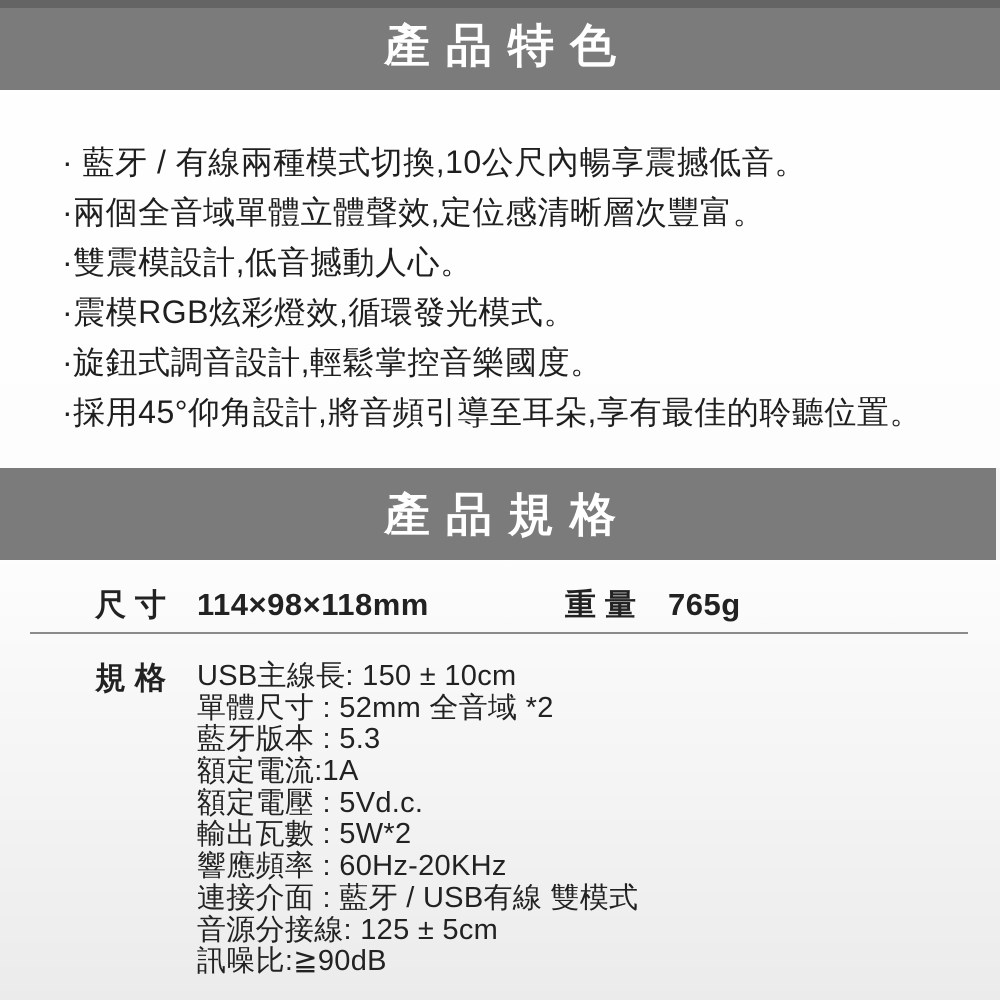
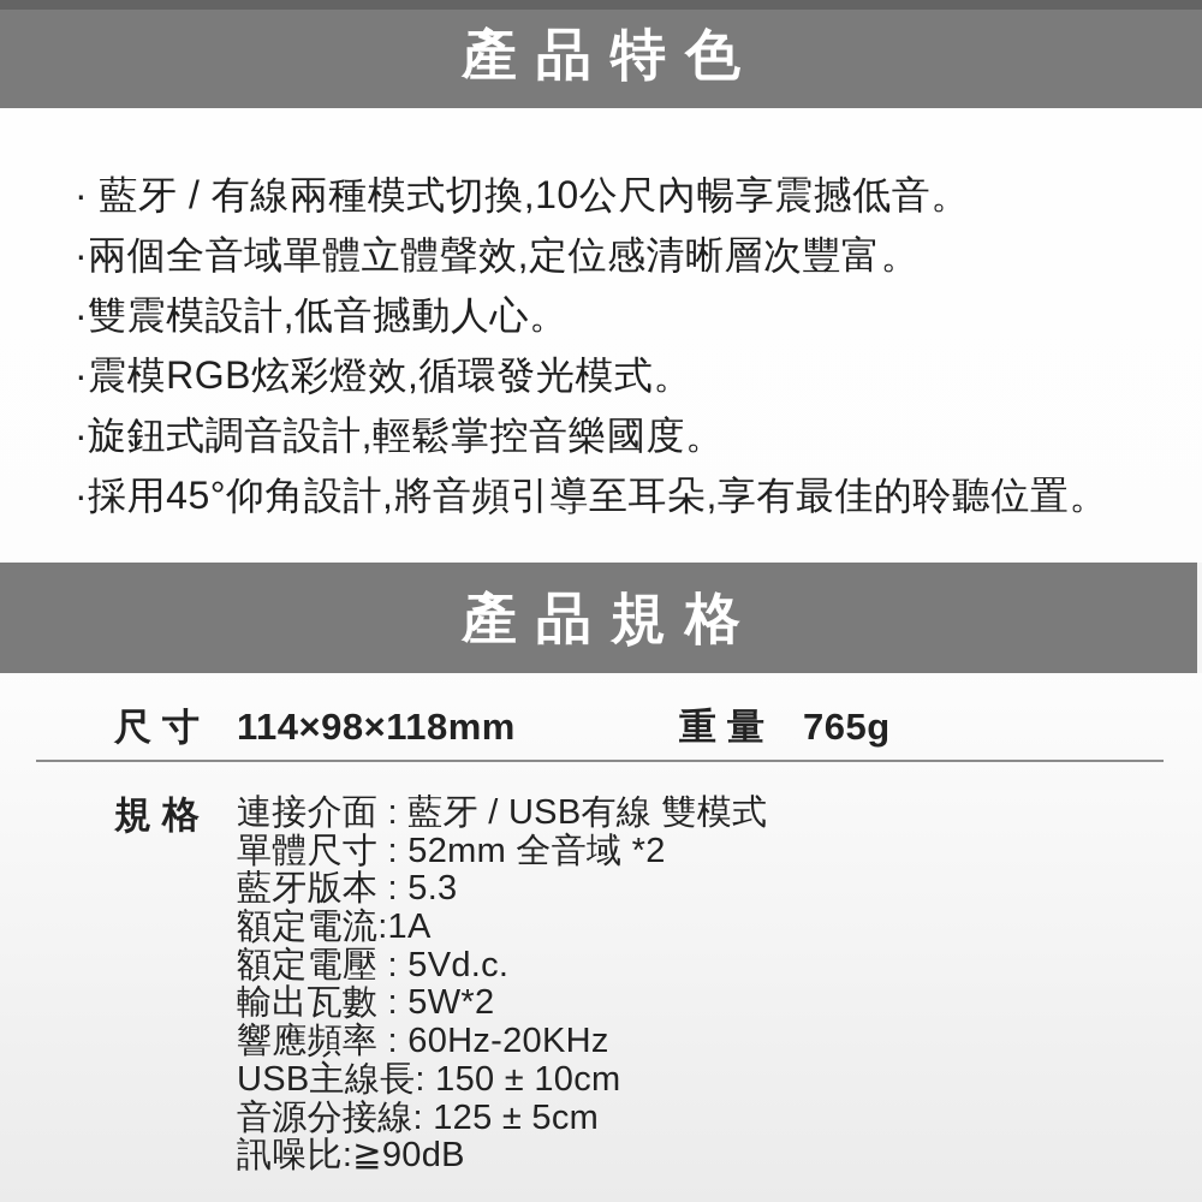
  產品特色
  · 藍牙 / 有線兩種模式切換,10公尺內暢享震撼低音。
  ·兩個全音域單體立體聲效,定位感清晰層次豐富。
  ·雙震模設計,低音撼動人心。
  ·震模RGB炫彩燈效,循環發光模式。
  ·旋鈕式調音設計,輕鬆掌控音樂國度。
  ·採用45°仰角設計,將音頻引導至耳朵,享有最佳的聆聽位置。
  產品規格
  尺寸
  114×98×118mm
  重量
  765g
  規格
- USB主線長: 150 ± 10cm
+ 連接介面 : 藍牙 / USB有線 雙模式
  單體尺寸 : 52mm 全音域 *2
  藍牙版本 : 5.3
  額定電流:1A
  額定電壓 : 5Vd.c.
  輸出瓦數 : 5W*2
  響應頻率 : 60Hz-20KHz
- 連接介面 : 藍牙 / USB有線 雙模式
+ USB主線長: 150 ± 10cm
  音源分接線: 125 ± 5cm
  訊噪比:≧90dB
